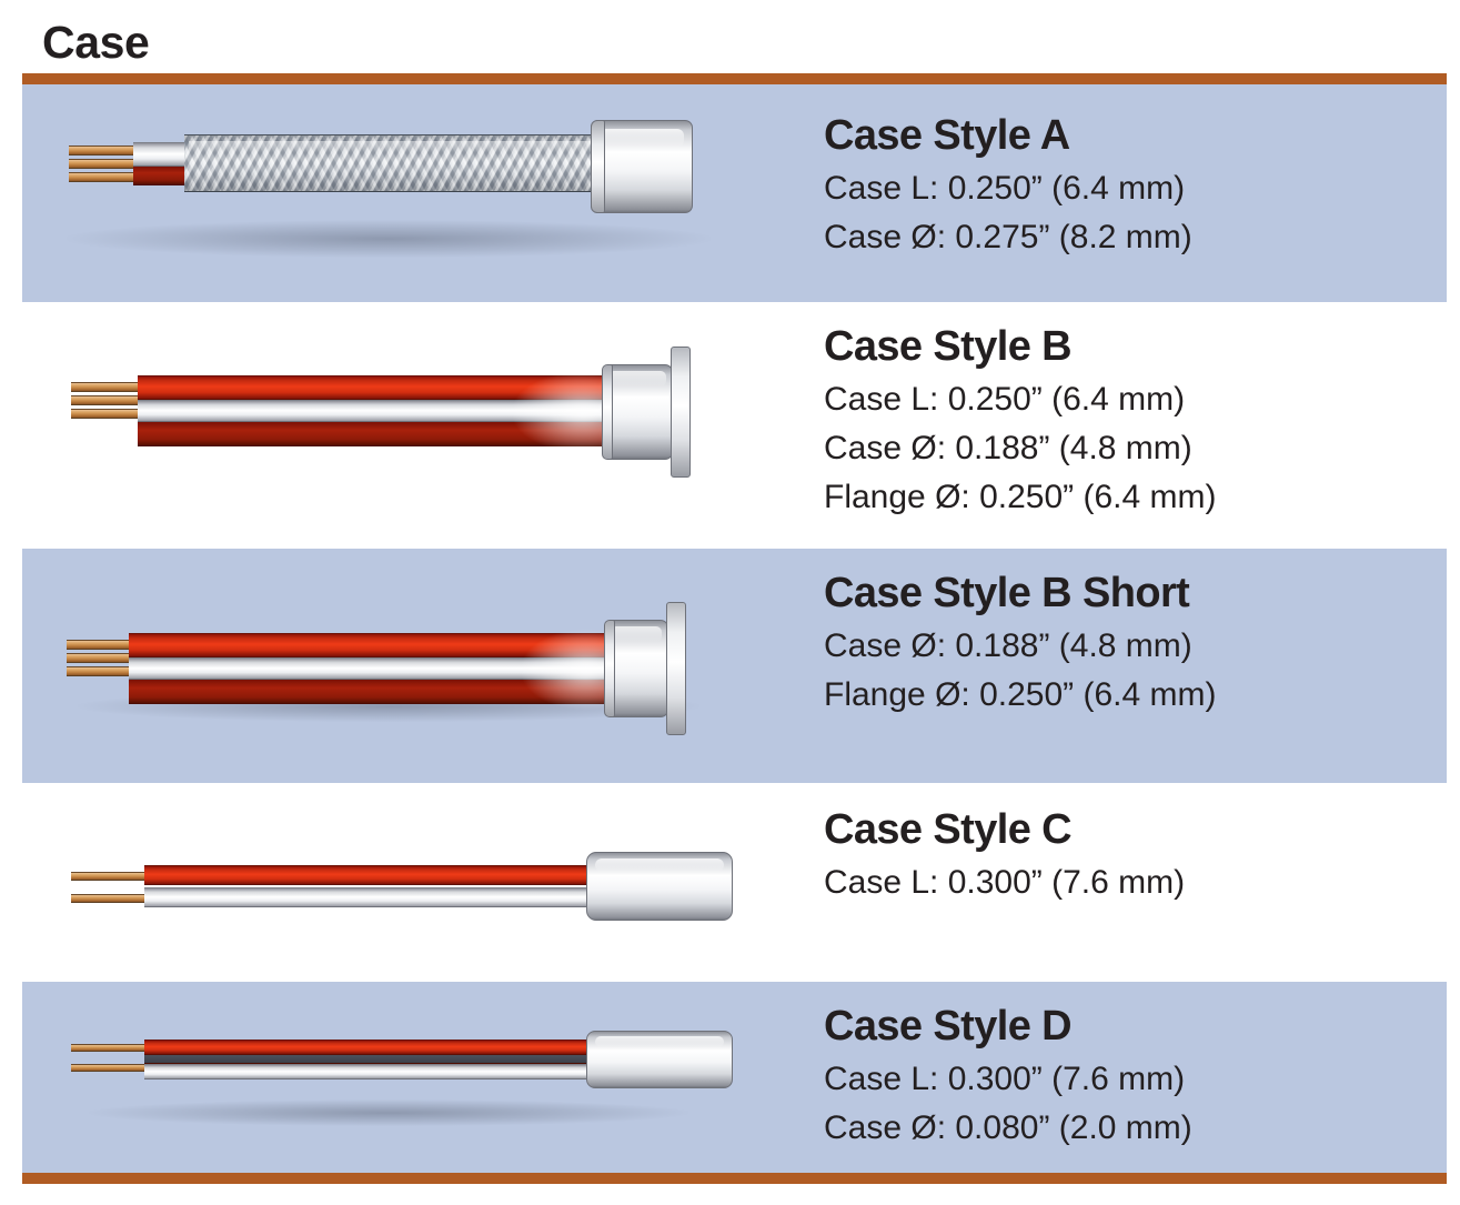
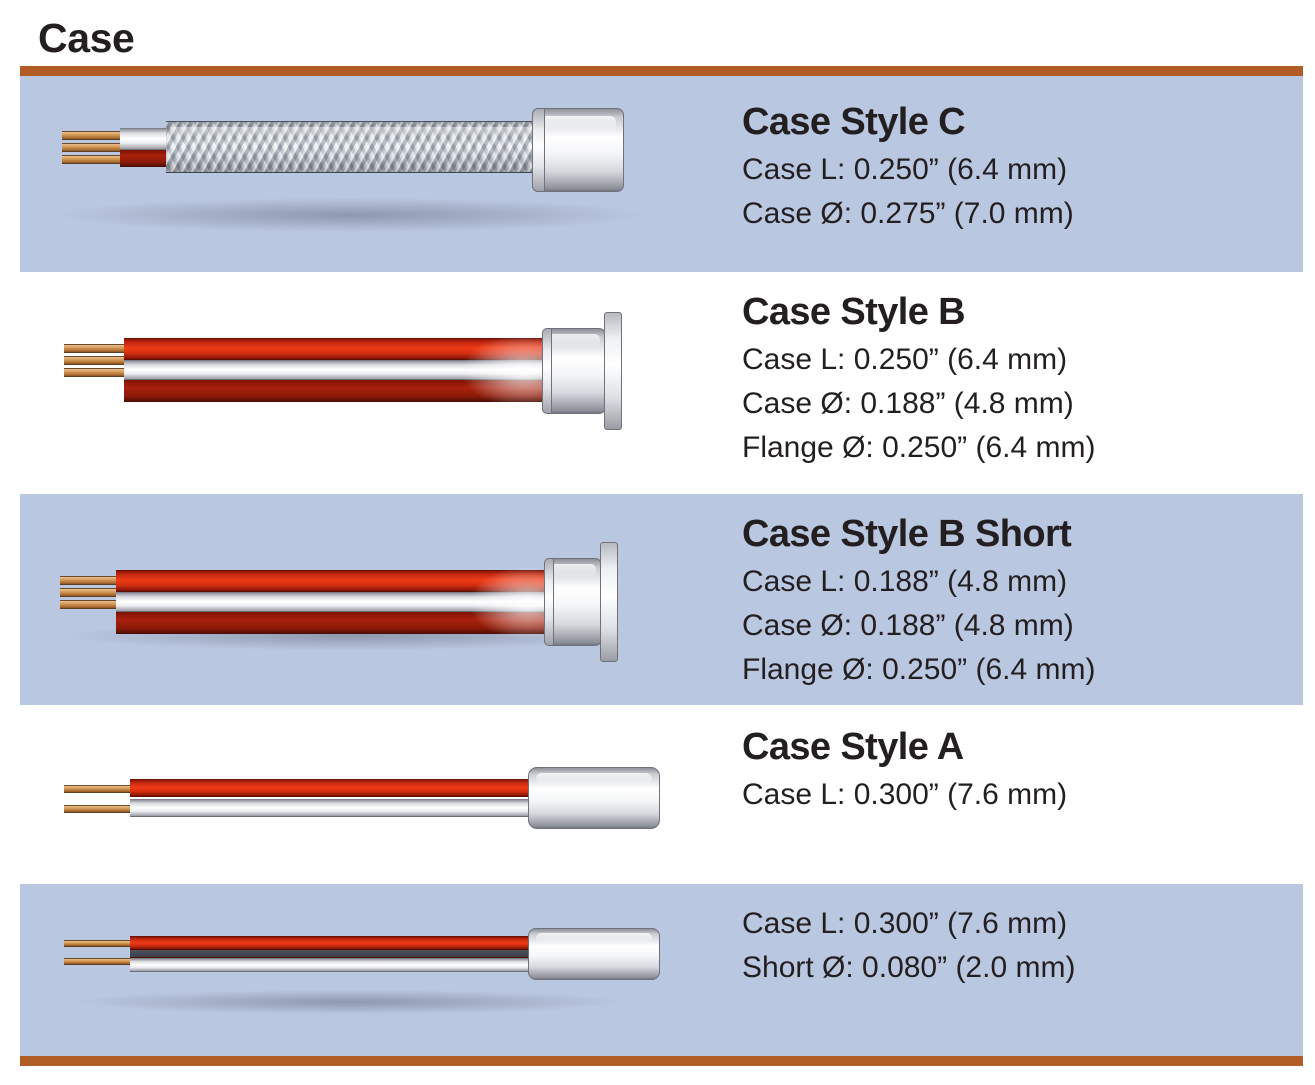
  Case
- Case Style A
+ Case Style C
  Case L: 0.250” (6.4 mm)
- Case Ø: 0.275” (8.2 mm)
+ Case Ø: 0.275” (7.0 mm)
  Case Style B
  Case L: 0.250” (6.4 mm)
  Case Ø: 0.188” (4.8 mm)
  Flange Ø: 0.250” (6.4 mm)
  Case Style B Short
+ Case L: 0.188” (4.8 mm)
  Case Ø: 0.188” (4.8 mm)
  Flange Ø: 0.250” (6.4 mm)
- Case Style C
+ Case Style A
  Case L: 0.300” (7.6 mm)
- Case Style D
  Case L: 0.300” (7.6 mm)
- Case Ø: 0.080” (2.0 mm)
+ Short Ø: 0.080” (2.0 mm)
